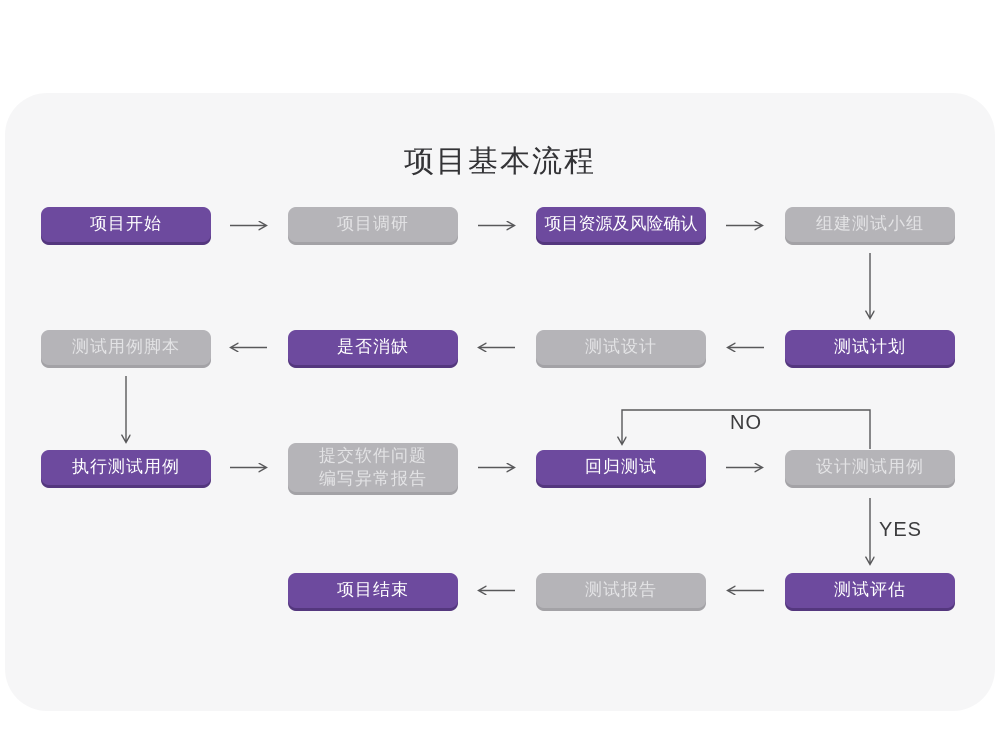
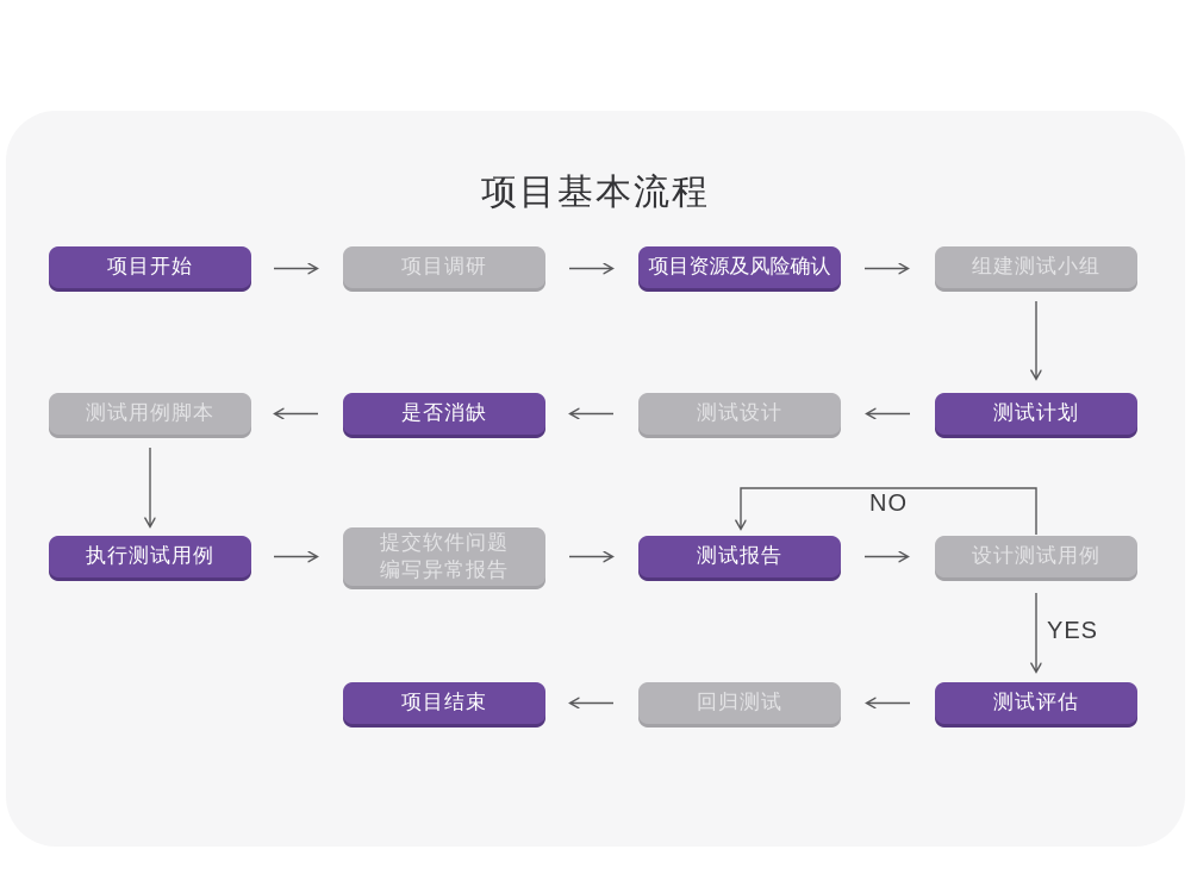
  项目基本流程
  项目开始
  项目调研
  项目资源及风险确认
  组建测试小组
  测试用例脚本
  是否消缺
  测试设计
  测试计划
  执行测试用例
  提交软件问题
  编写异常报告
- 回归测试
+ 测试报告
  设计测试用例
  项目结束
- 测试报告
+ 回归测试
  测试评估
  NO
  YES
